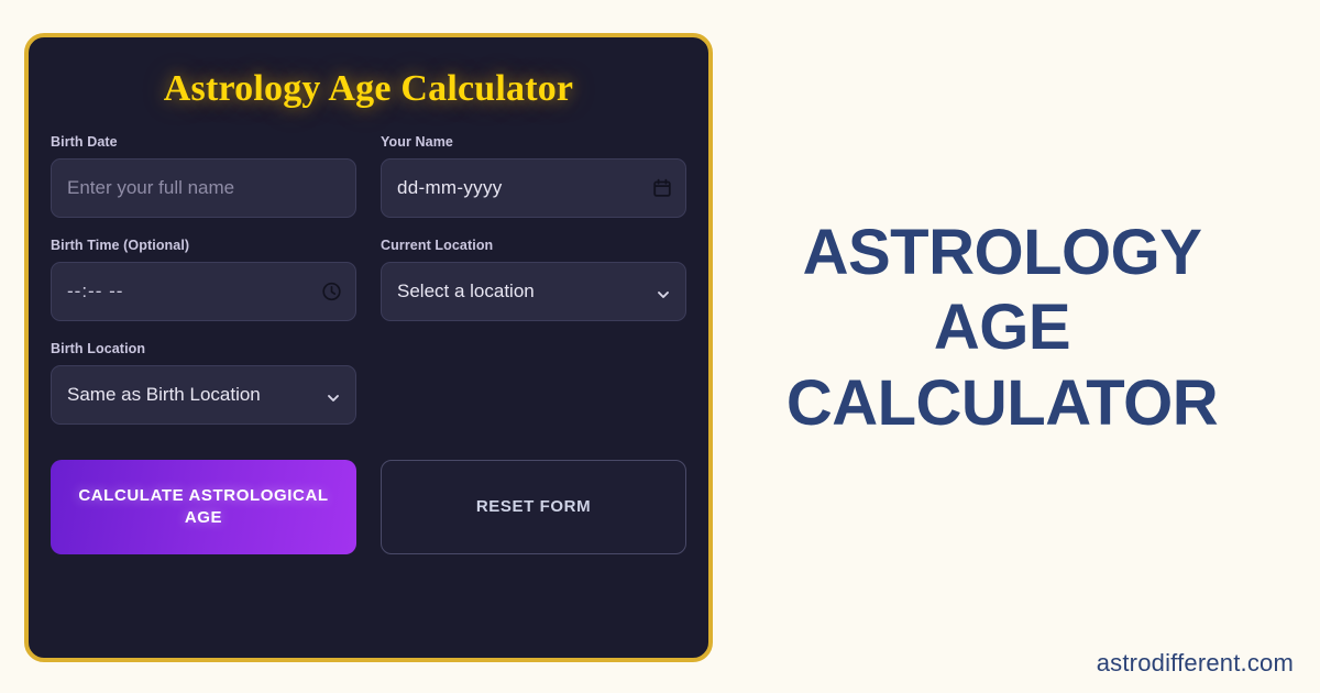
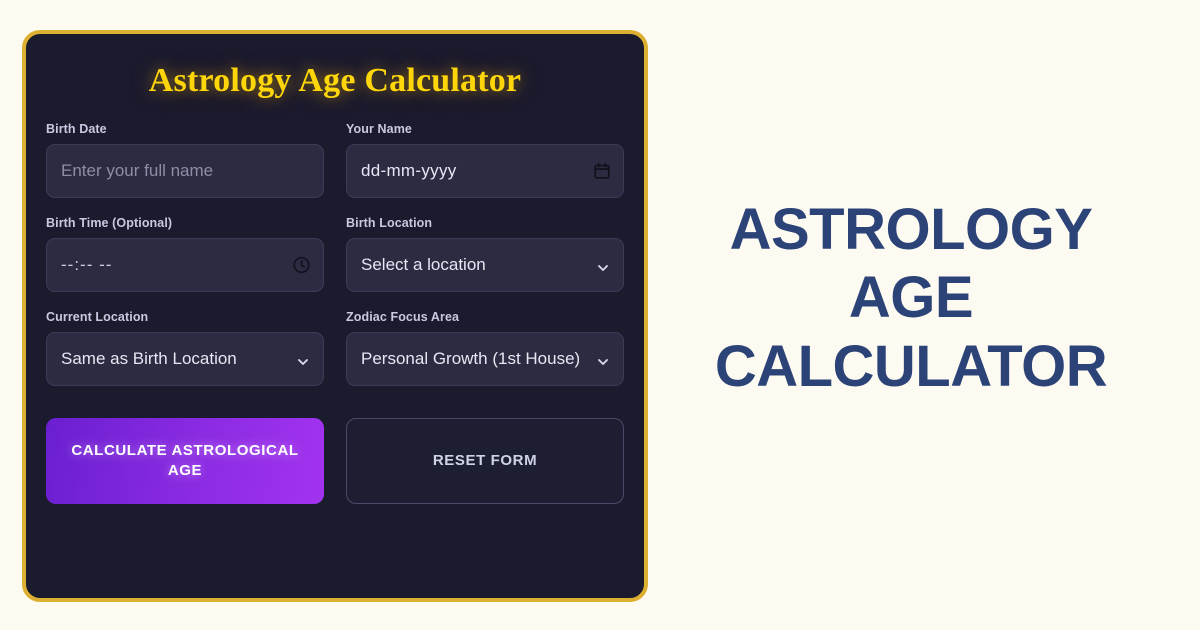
  Astrology Age Calculator
  Birth Date
  Enter your full name
  Your Name
  dd-mm-yyyy
  Birth Time (Optional)
  --:-- --
- Current Location
+ Birth Location
  Select a location
- Birth Location
+ Current Location
  Same as Birth Location
+ Zodiac Focus Area
+ Personal Growth (1st House)
  CALCULATE ASTROLOGICAL AGE
  RESET FORM
  ASTROLOGY
  AGE
  CALCULATOR
- astrodifferent.com
